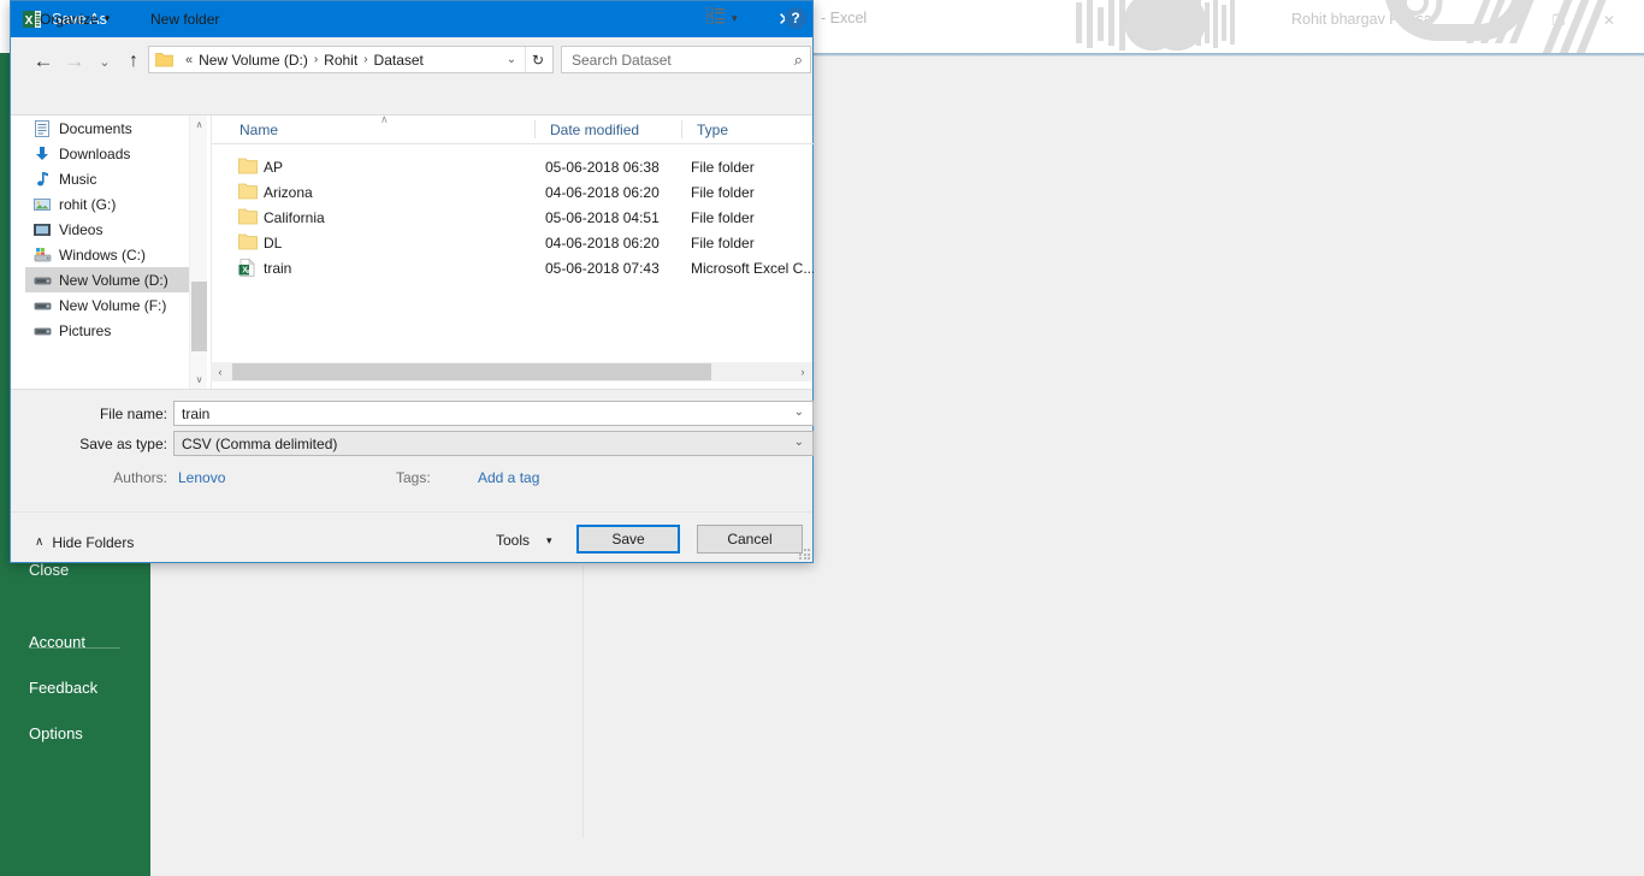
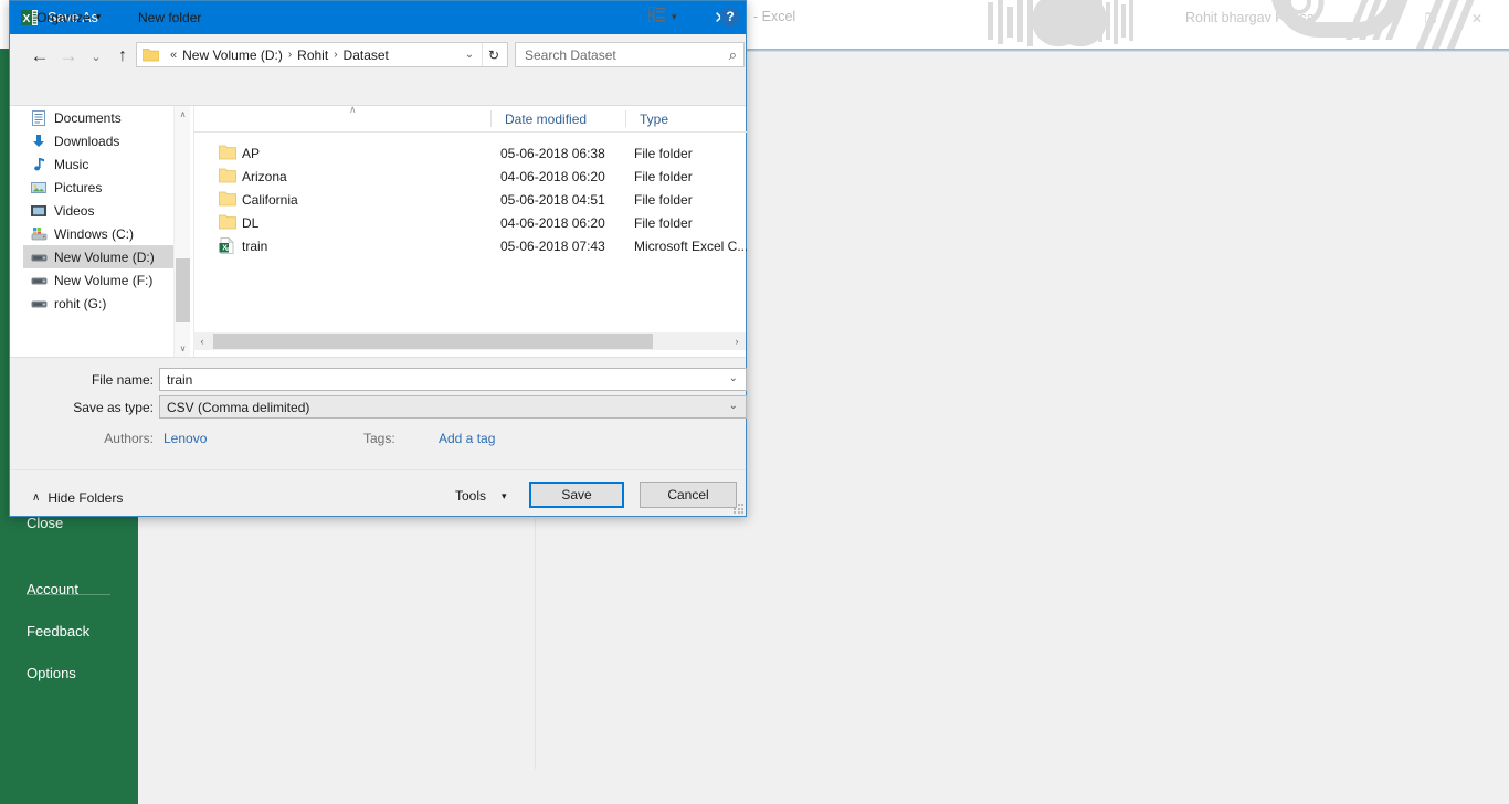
  - Excel
  Rohit bhargavsa
  ✕
  Close
  Account
  Feedback
  Options
  X
  Save As
  ←
  →
  ⌄
  ↑
  «
  New Volume (D:)
  ›
  Rohit
  ›
  Dataset
  ⌄
  ↻
  Search Dataset
  ⌕
  Organize
  ▾
  New folder
  ▾
  ?
  Documents
  Downloads
  Music
- rohit (G:)
+ Pictures
  Videos
  Windows (C:)
  New Volume (D:)
  New Volume (F:)
- Pictures
+ rohit (G:)
  ∧
  ∨
- Name
  ∧
  Date modified
  Type
  AP
  05-06-2018 06:38
  File folder
  Arizona
  04-06-2018 06:20
  File folder
  California
  05-06-2018 04:51
  File folder
  DL
  04-06-2018 06:20
  File folder
  train
  05-06-2018 07:43
  Microsoft Excel C...
  ‹
  ›
  File name:
  train
  ⌄
  Save as type:
  CSV (Comma delimited)
  ⌄
  Authors:
  Lenovo
  Tags:
  Add a tag
  ∧
  Hide Folders
  Tools
  ▾
  Save
  Cancel
